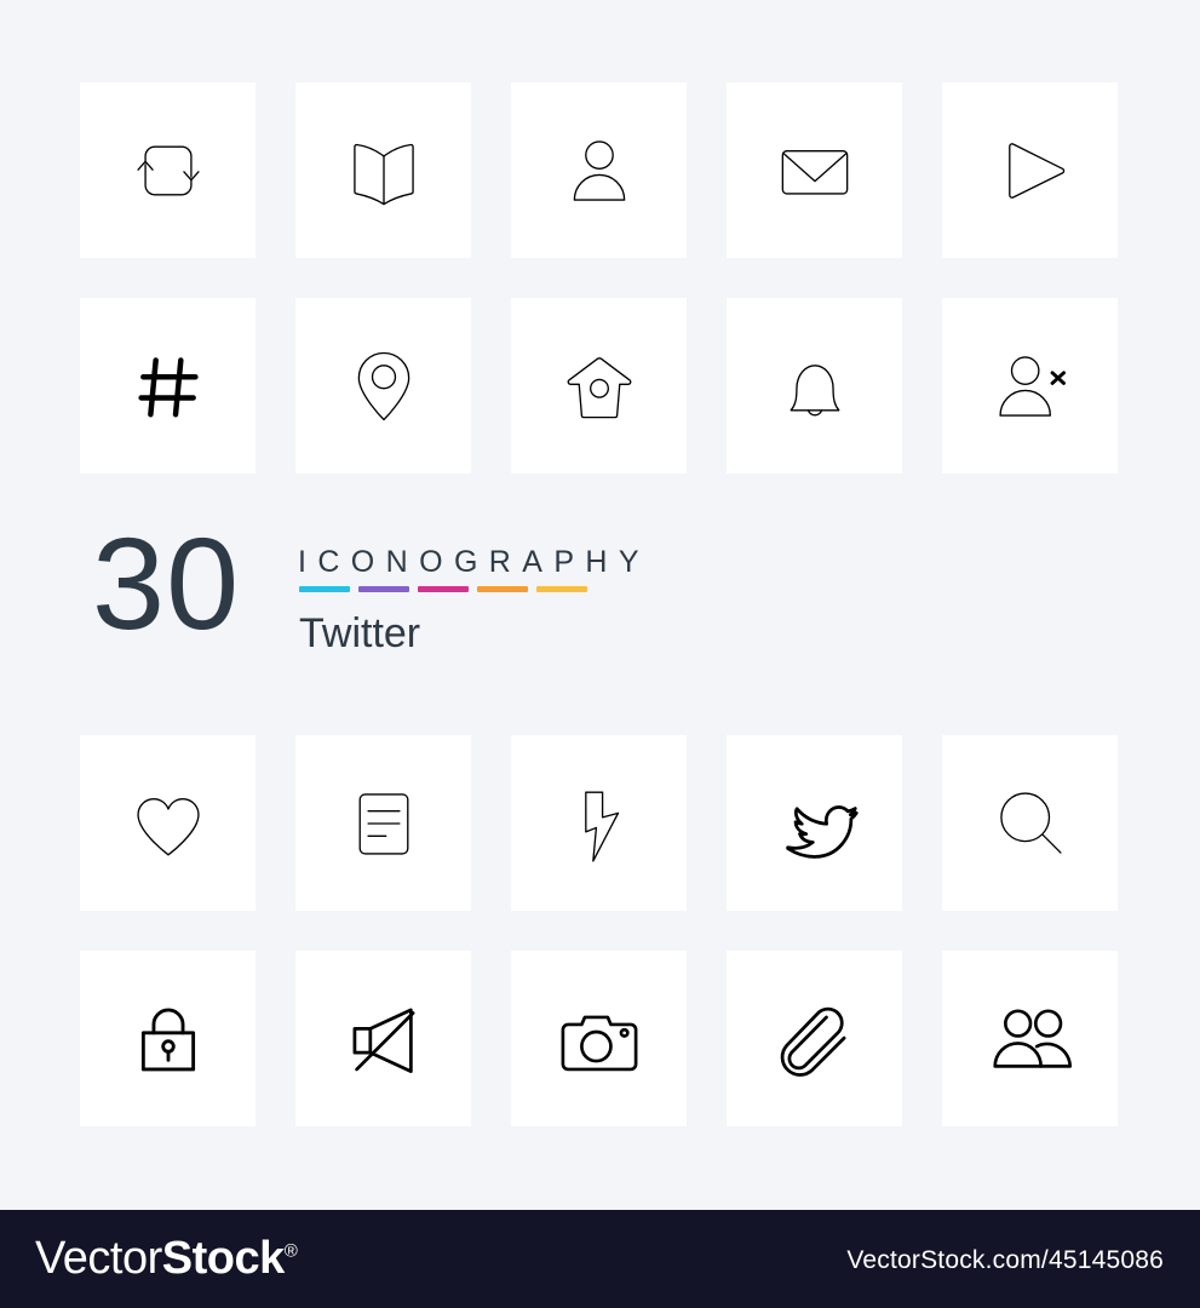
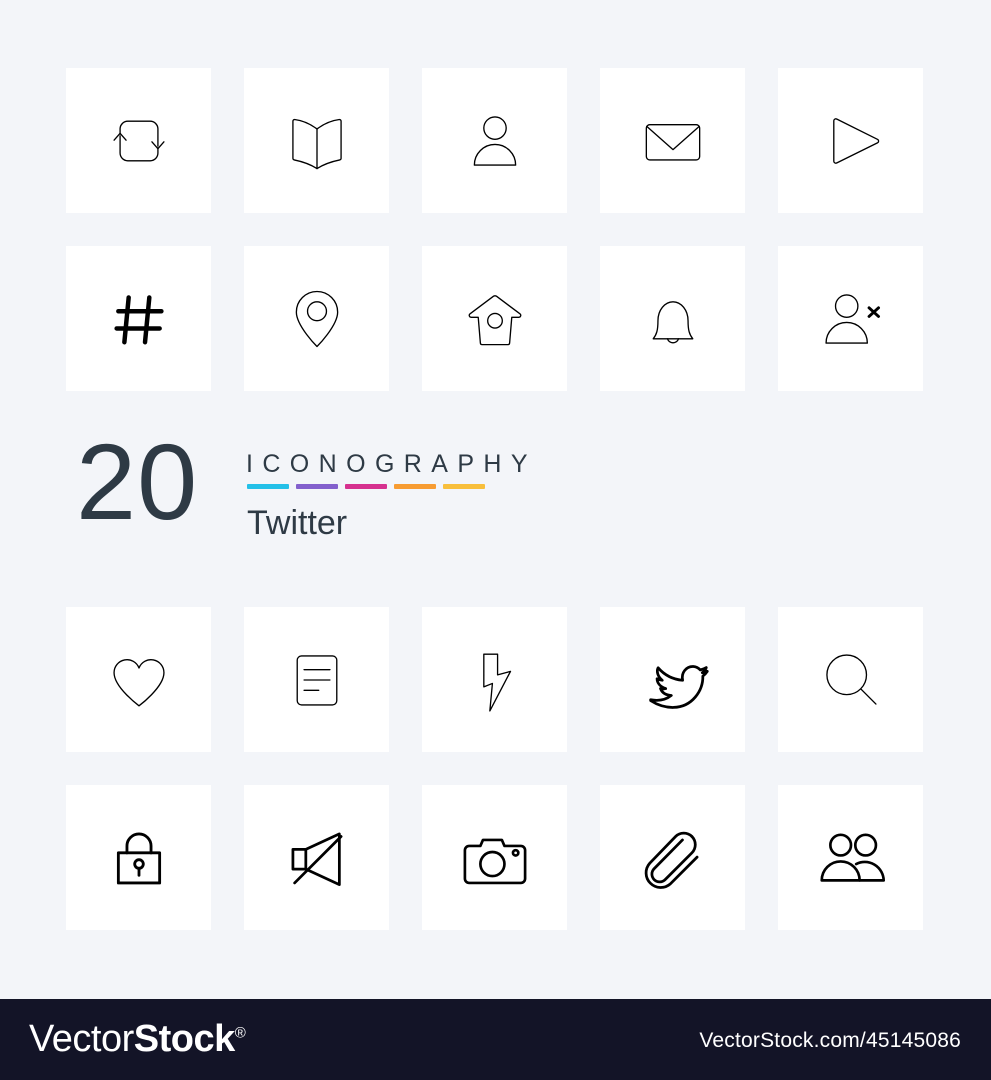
- 30
+ 20
  ICONOGRAPHY
  Twitter
  VectorStock®
  VectorStock.com/45145086
